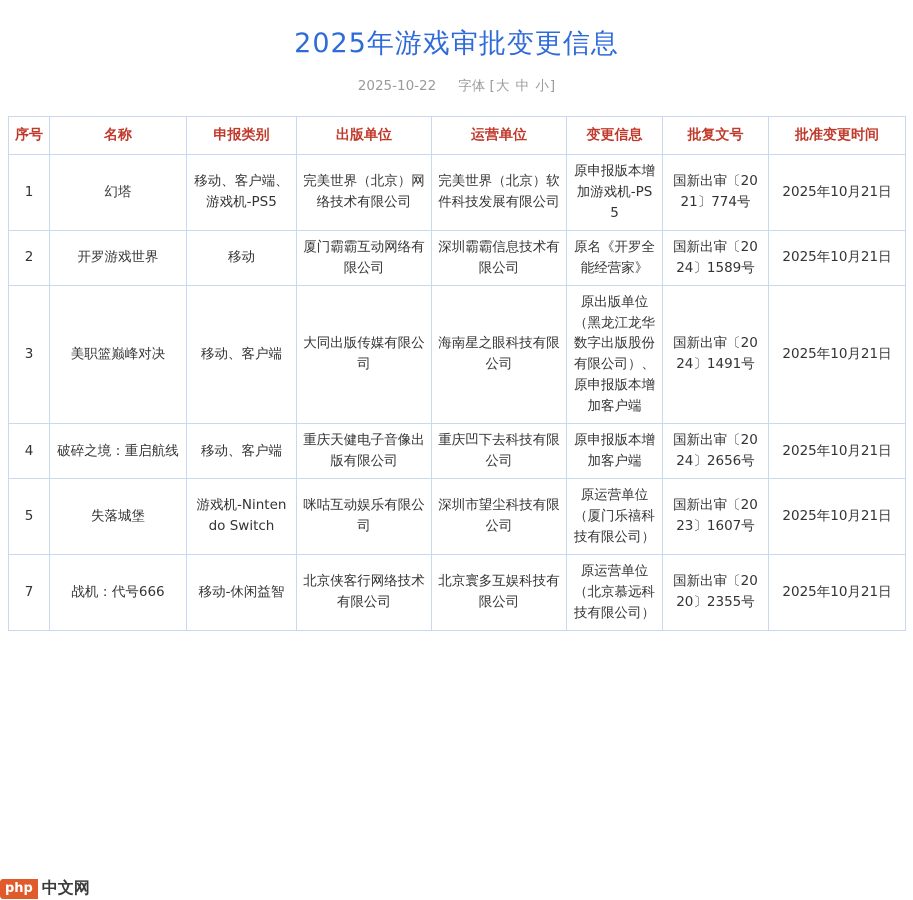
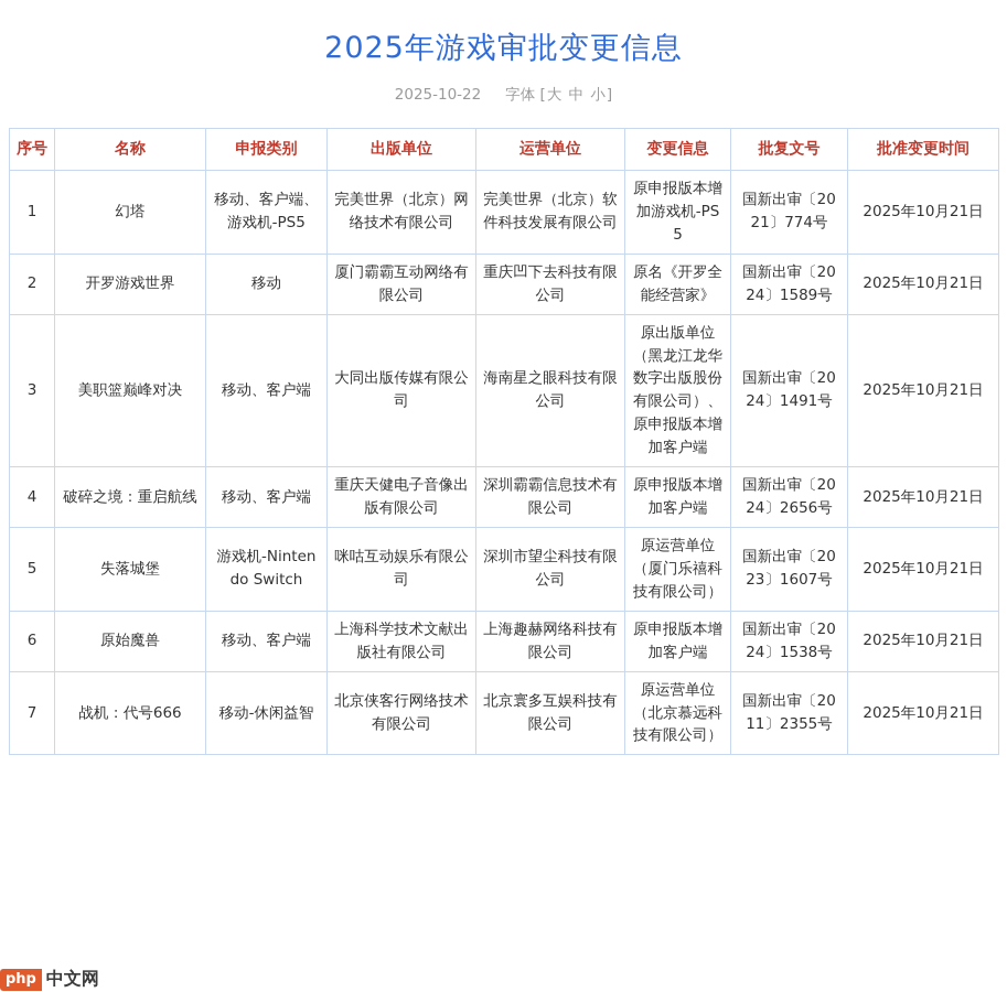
  2025年游戏审批变更信息
  2025-10-22 字体 [大 中 小]
  序号	名称	申报类别	出版单位	运营单位	变更信息	批复文号	批准变更时间
  1	幻塔	移动、客户端、游戏机-PS5	完美世界（北京）网络技术有限公司	完美世界（北京）软件科技发展有限公司	原申报版本增加游戏机-PS5	国新出审〔2021〕774号	2025年10月21日
- 2	开罗游戏世界	移动	厦门霸霸互动网络有限公司	深圳霸霸信息技术有限公司	原名《开罗全能经营家》	国新出审〔2024〕1589号	2025年10月21日
+ 2	开罗游戏世界	移动	厦门霸霸互动网络有限公司	重庆凹下去科技有限公司	原名《开罗全能经营家》	国新出审〔2024〕1589号	2025年10月21日
  3	美职篮巅峰对决	移动、客户端	大同出版传媒有限公司	海南星之眼科技有限公司	原出版单位（黑龙江龙华数字出版股份有限公司）、原申报版本增加客户端	国新出审〔2024〕1491号	2025年10月21日
- 4	破碎之境：重启航线	移动、客户端	重庆天健电子音像出版有限公司	重庆凹下去科技有限公司	原申报版本增加客户端	国新出审〔2024〕2656号	2025年10月21日
+ 4	破碎之境：重启航线	移动、客户端	重庆天健电子音像出版有限公司	深圳霸霸信息技术有限公司	原申报版本增加客户端	国新出审〔2024〕2656号	2025年10月21日
  5	失落城堡	游戏机-Nintendo Switch	咪咕互动娱乐有限公司	深圳市望尘科技有限公司	原运营单位（厦门乐禧科技有限公司）	国新出审〔2023〕1607号	2025年10月21日
+ 6	原始魔兽	移动、客户端	上海科学技术文献出版社有限公司	上海趣赫网络科技有限公司	原申报版本增加客户端	国新出审〔2024〕1538号	2025年10月21日
- 7	战机：代号666	移动-休闲益智	北京侠客行网络技术有限公司	北京寰多互娱科技有限公司	原运营单位（北京慕远科技有限公司）	国新出审〔2020〕2355号	2025年10月21日
+ 7	战机：代号666	移动-休闲益智	北京侠客行网络技术有限公司	北京寰多互娱科技有限公司	原运营单位（北京慕远科技有限公司）	国新出审〔2011〕2355号	2025年10月21日
  php
  中文网
